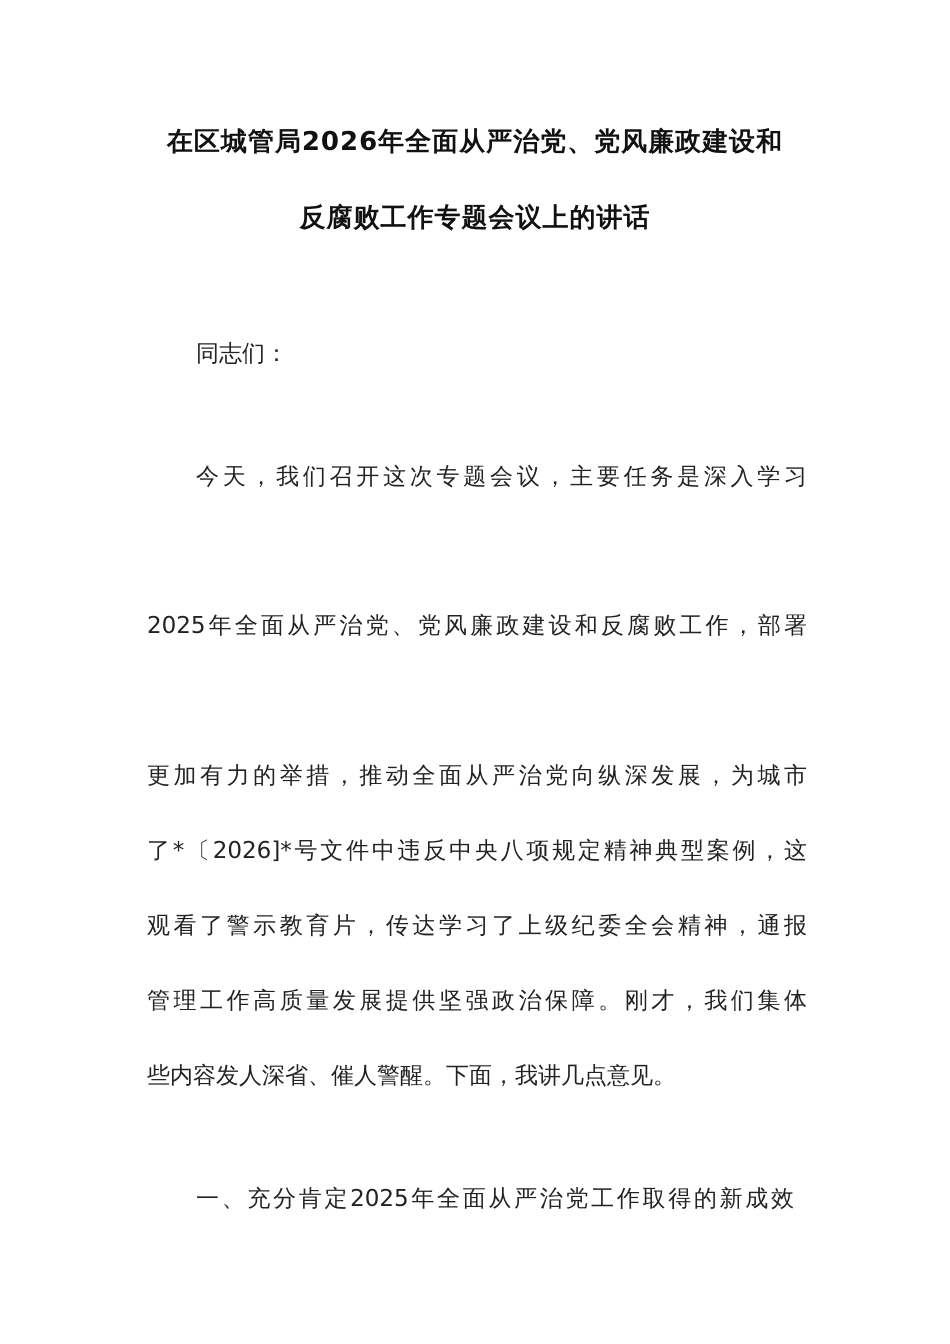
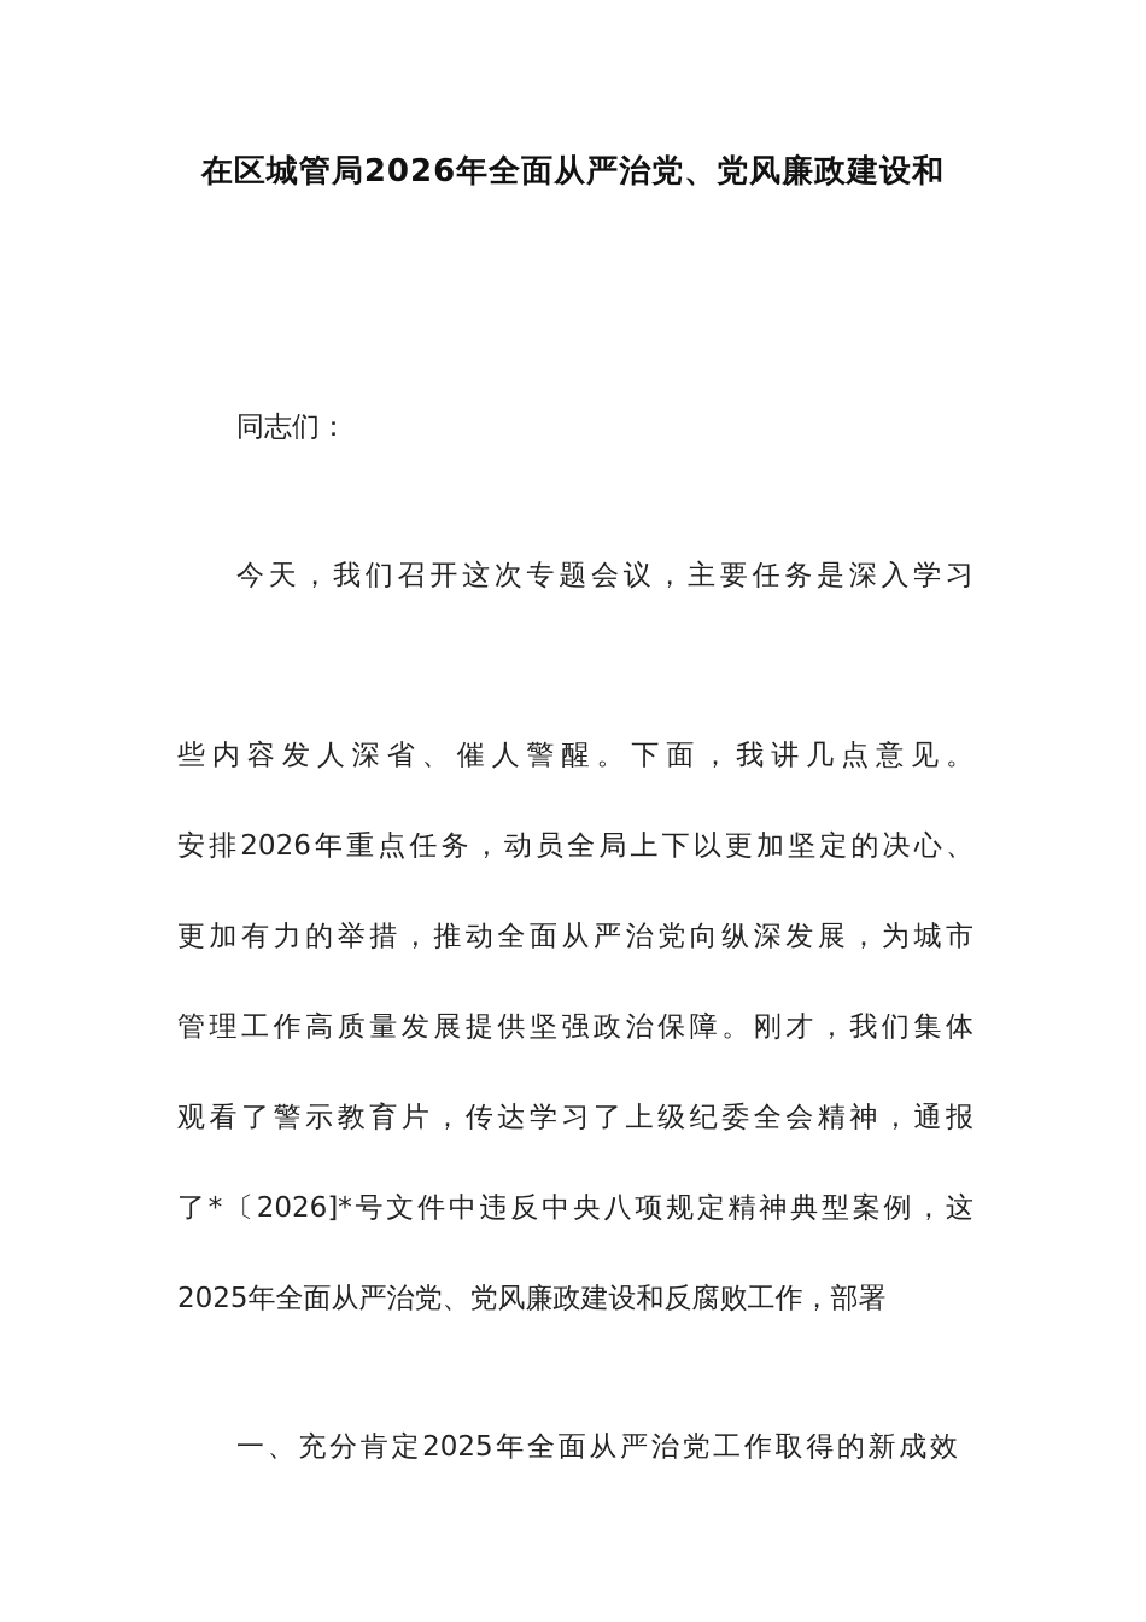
  在区城管局2026年全面从严治党、党风廉政建设和
- 反腐败工作专题会议上的讲话
  同志们：
  今天，我们召开这次专题会议，主要任务是深入学习
- 2025年全面从严治党、党风廉政建设和反腐败工作，部署
+ 些内容发人深省、催人警醒。下面，我讲几点意见。
+ 安排2026年重点任务，动员全局上下以更加坚定的决心、
  更加有力的举措，推动全面从严治党向纵深发展，为城市
- 了*〔2026]*号文件中违反中央八项规定精神典型案例，这
+ 管理工作高质量发展提供坚强政治保障。刚才，我们集体
  观看了警示教育片，传达学习了上级纪委全会精神，通报
- 管理工作高质量发展提供坚强政治保障。刚才，我们集体
+ 了*〔2026]*号文件中违反中央八项规定精神典型案例，这
- 些内容发人深省、催人警醒。下面，我讲几点意见。
+ 2025年全面从严治党、党风廉政建设和反腐败工作，部署
  一、充分肯定2025年全面从严治党工作取得的新成效
